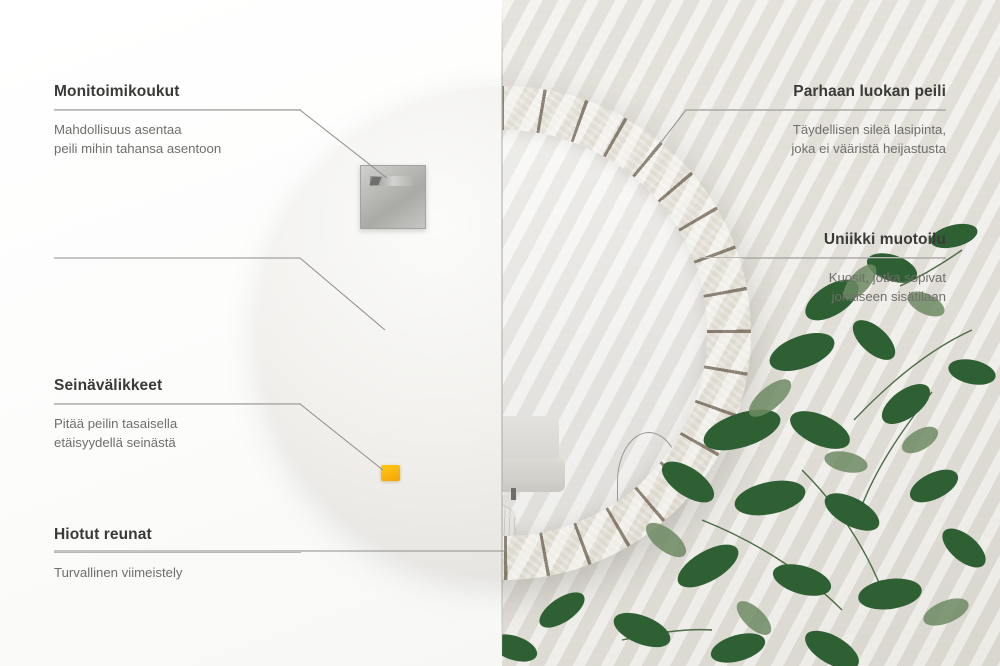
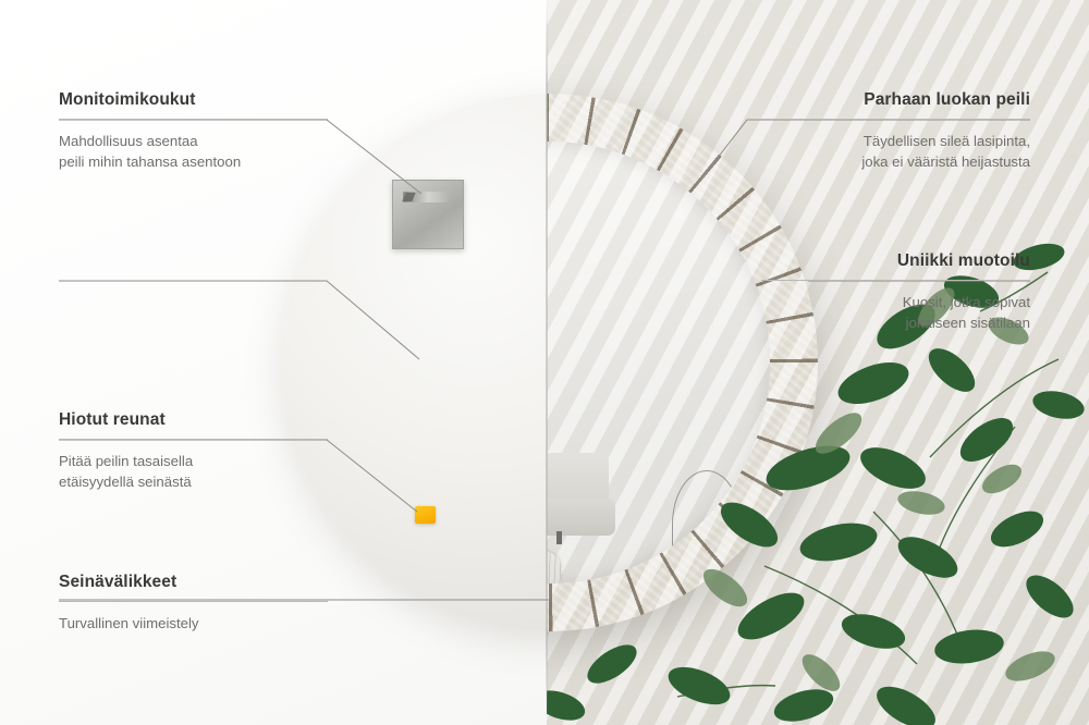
  Monitoimikoukut
  Mahdollisuus asentaa
  peili mihin tahansa asentoon
- Seinävälikkeet
+ Hiotut reunat
  Pitää peilin tasaisella
  etäisyydellä seinästä
- Hiotut reunat
+ Seinävälikkeet
  Turvallinen viimeistely
  Parhaan luokan peili
  Täydellisen sileä lasipinta,
  joka ei vääristä heijastusta
  Uniikki muotoilu
  Kuosit, jotka sopivat
  jokaiseen sisätilaan
